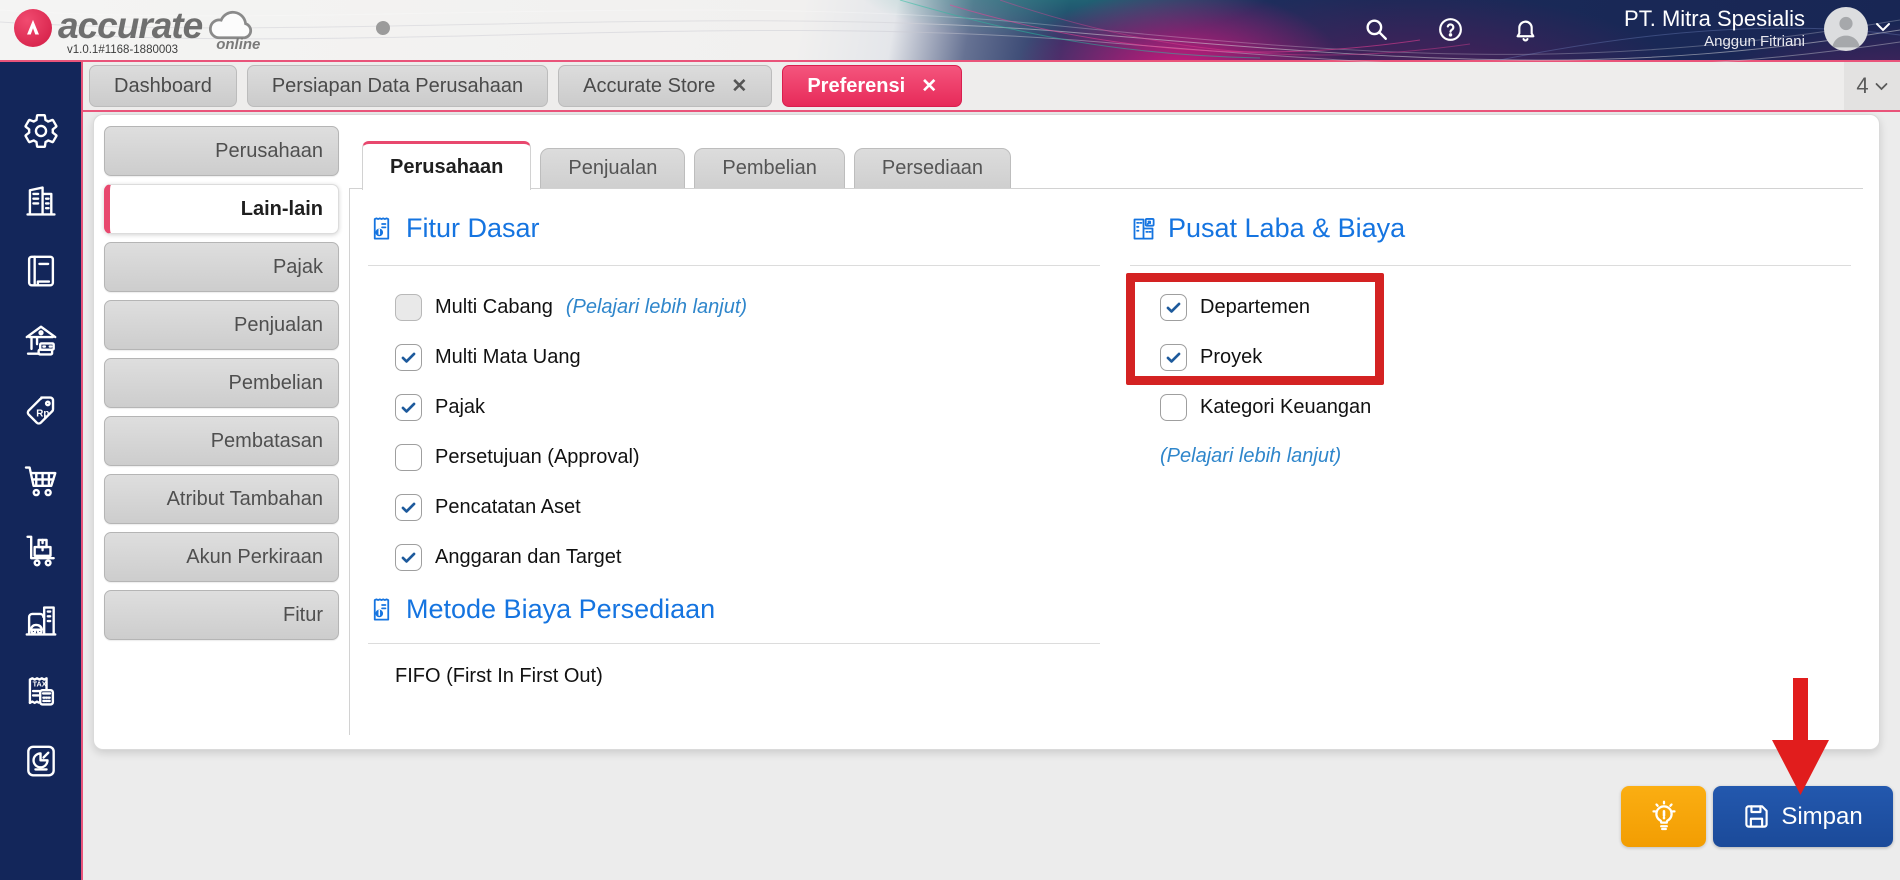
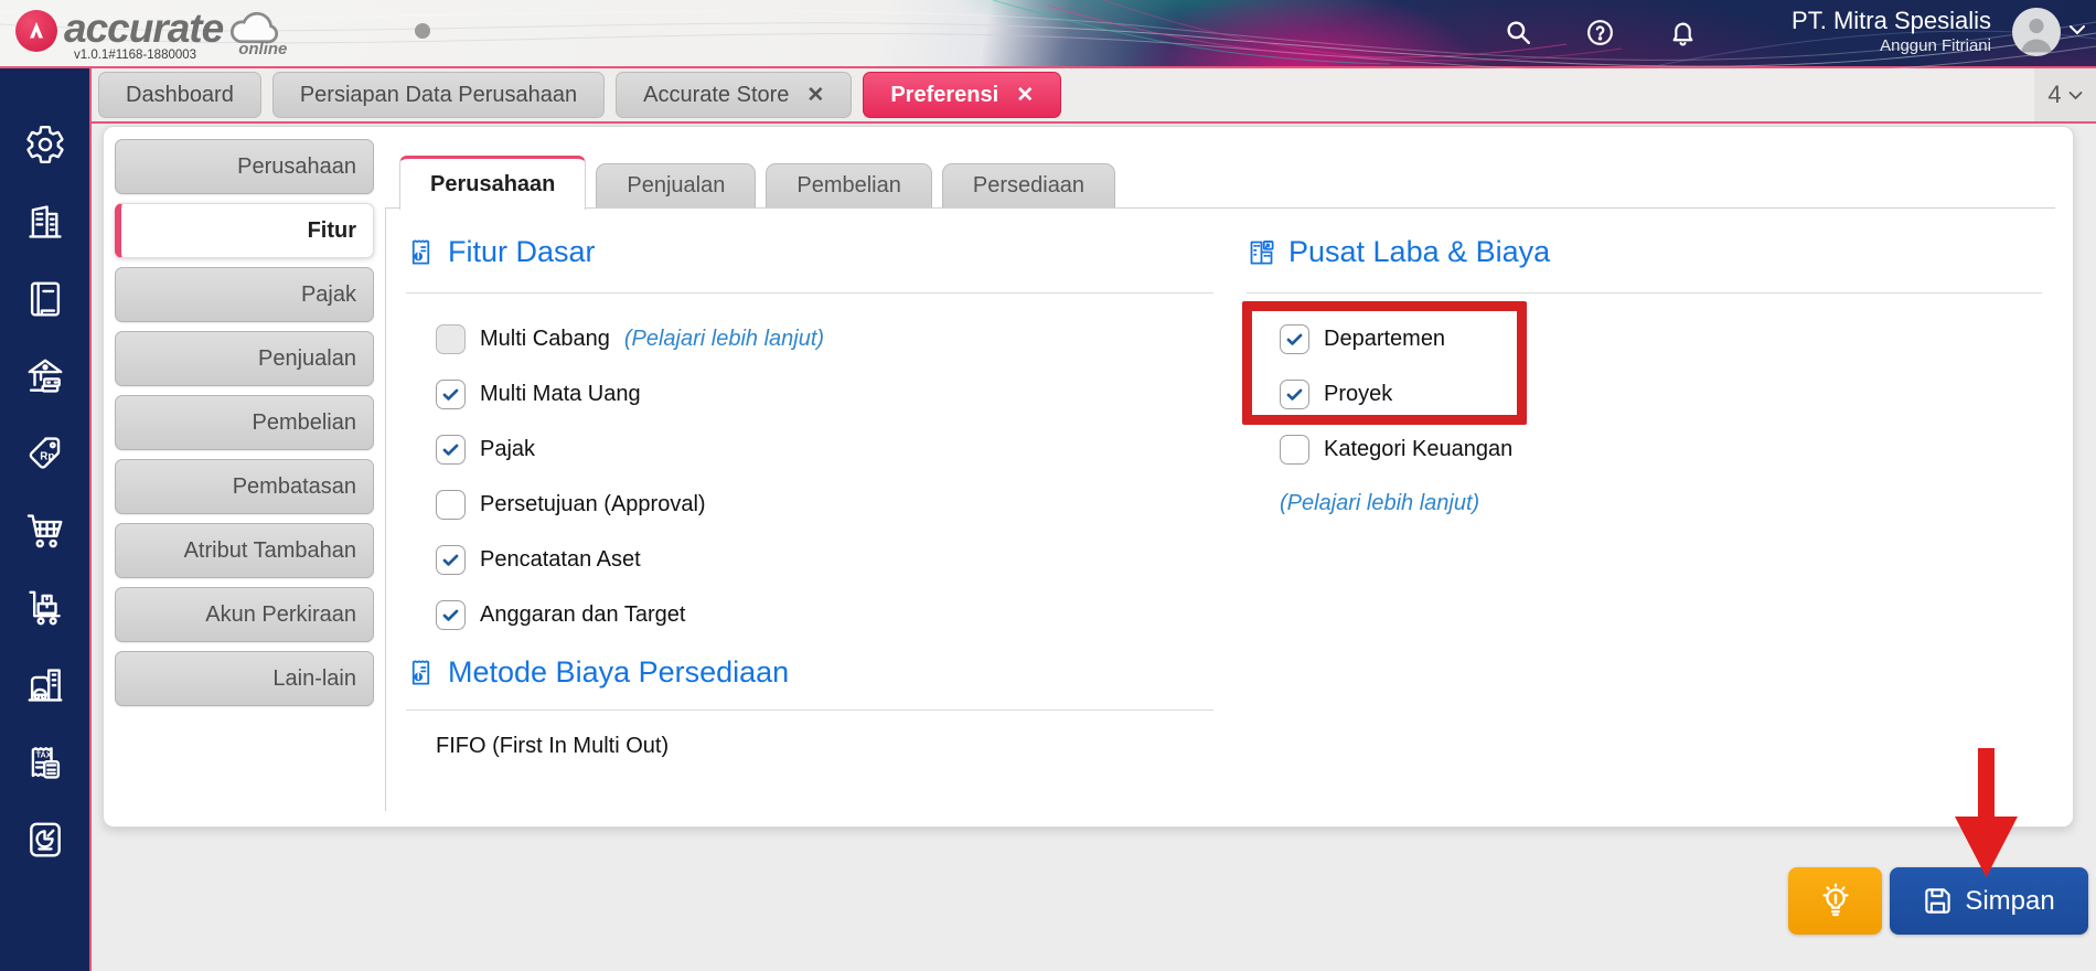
  accurate
  online
  v1.0.1#1168-1880003
  PT. Mitra Spesialis
  Anggun Fitriani
  Rp
  TAX
  Dashboard
  Persiapan Data Perusahaan
  Accurate Store
  ✕
  Preferensi
  ✕
  4
  Perusahaan
- Lain-lain
+ Fitur
  Pajak
  Penjualan
  Pembelian
  Pembatasan
  Atribut Tambahan
  Akun Perkiraan
- Fitur
+ Lain-lain
  Perusahaan
  Penjualan
  Pembelian
  Persediaan
  Fitur Dasar
  Multi Cabang
  (Pelajari lebih lanjut)
  Multi Mata Uang
  Pajak
  Persetujuan (Approval)
  Pencatatan Aset
  Anggaran dan Target
  Metode Biaya Persediaan
- FIFO (First In First Out)
+ FIFO (First In Multi Out)
  Pusat Laba & Biaya
  Departemen
  Proyek
  Kategori Keuangan
  (Pelajari lebih lanjut)
  Simpan
